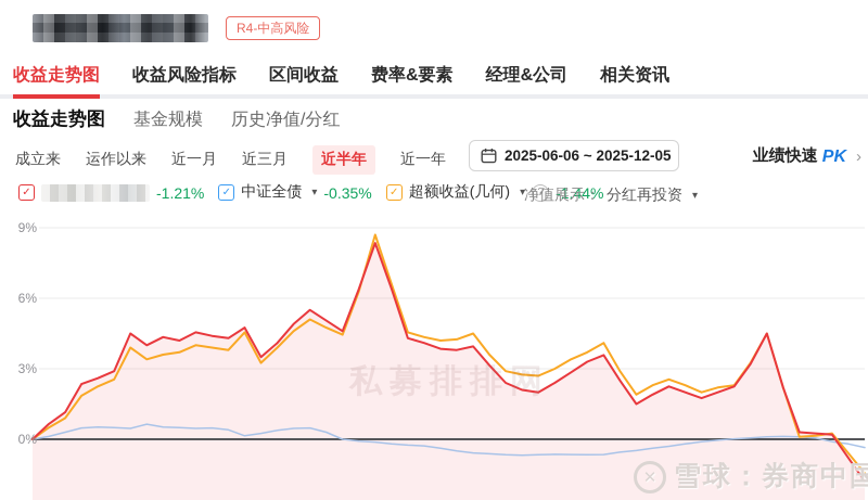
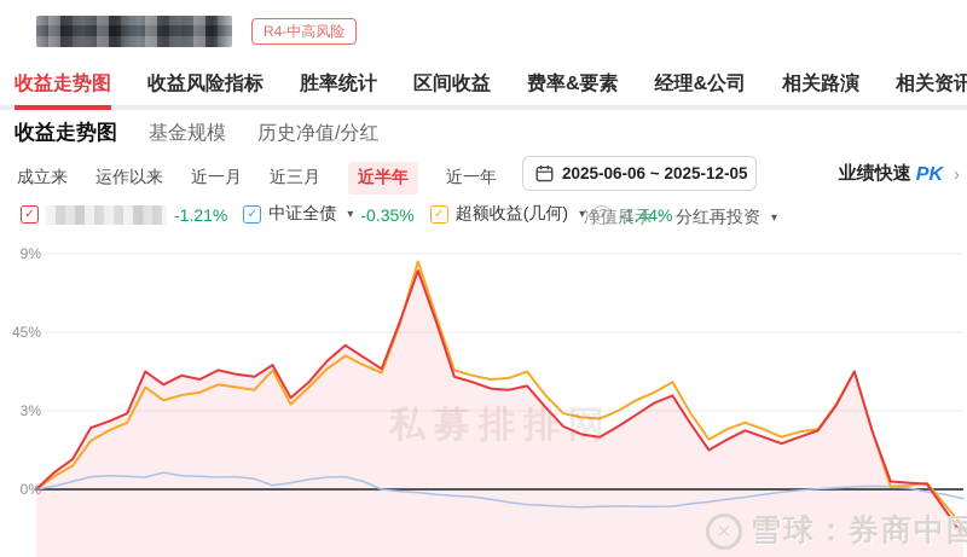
  R4-中高风险
  收益走势图
  收益风险指标
+ 胜率统计
  区间收益
  费率&要素
  经理&公司
+ 相关路演
  相关资讯
  收益走势图
  基金规模
  历史净值/分红
  成立来
  运作以来
  近一月
  近三月
  近半年
  近一年
  2025-06-06 ~ 2025-12-05
  业绩快速
  PK
  ›
  ✓
  -1.21%
  ✓
  中证全债
  ▾
  -0.35%
  ✓
  超额收益(几何)
  ▾
  ?
  -1.44%
  净值展示：
  分红再投资
  ▾
  9%
- 6%
+ 45%
  3%
  0%
  私募排排网
  ✕
  雪球：券商中国
